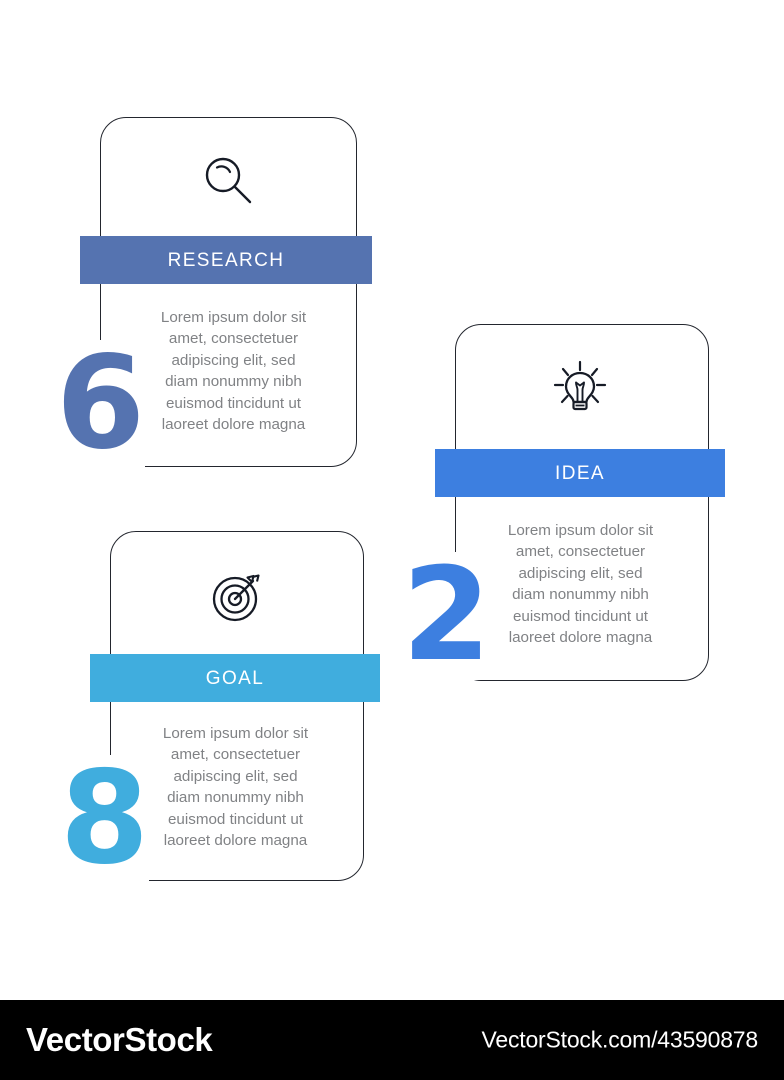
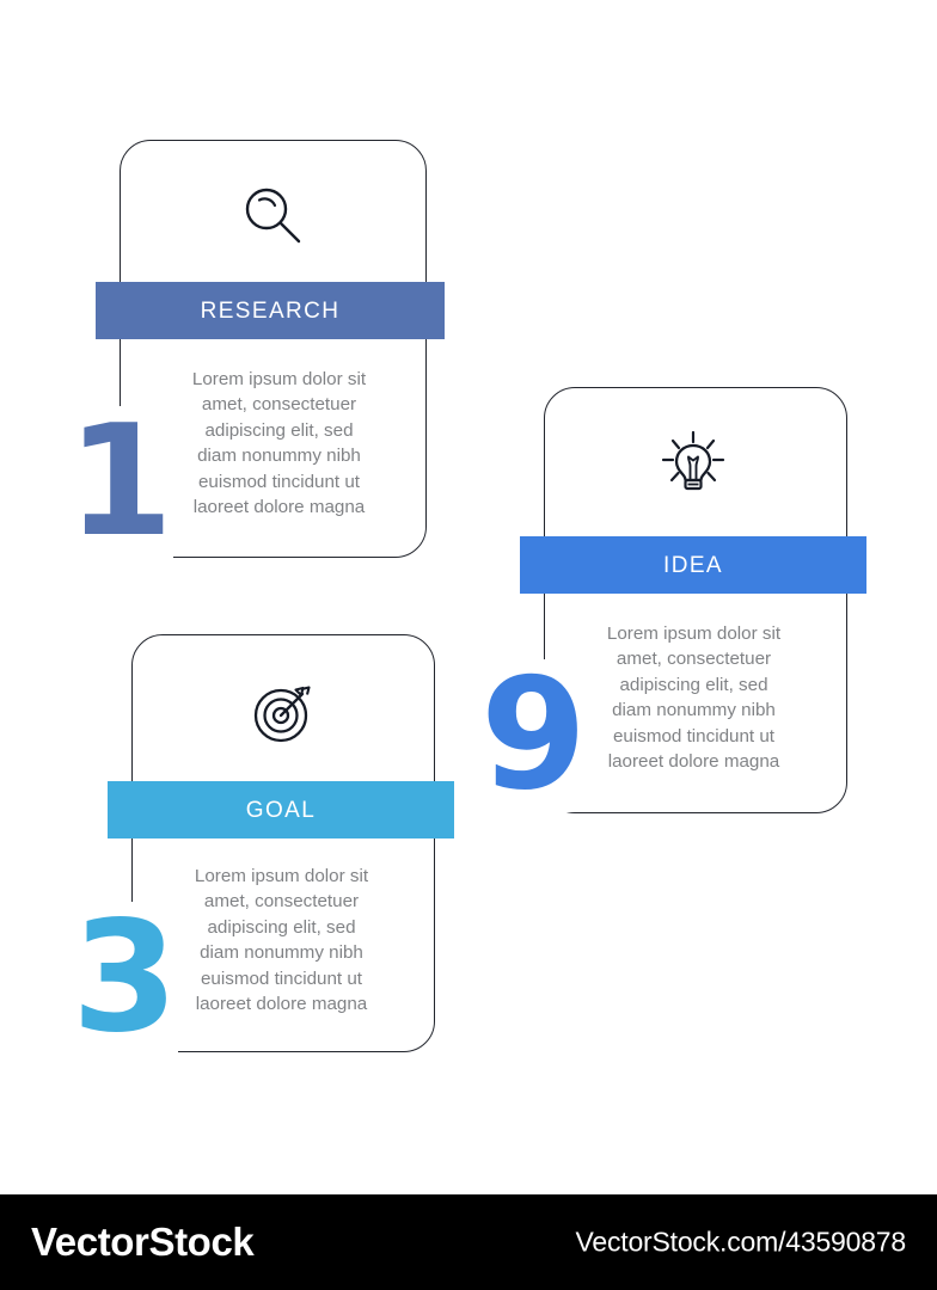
  RESEARCH
  Lorem ipsum dolor sit
  amet, consectetuer
  adipiscing elit, sed
  diam nonummy nibh
  euismod tincidunt ut
  laoreet dolore magna
- 6
+ 1
  IDEA
  Lorem ipsum dolor sit
  amet, consectetuer
  adipiscing elit, sed
  diam nonummy nibh
  euismod tincidunt ut
  laoreet dolore magna
- 2
+ 9
  GOAL
  Lorem ipsum dolor sit
  amet, consectetuer
  adipiscing elit, sed
  diam nonummy nibh
  euismod tincidunt ut
  laoreet dolore magna
- 8
+ 3
  VectorStock
  VectorStock.com/43590878
